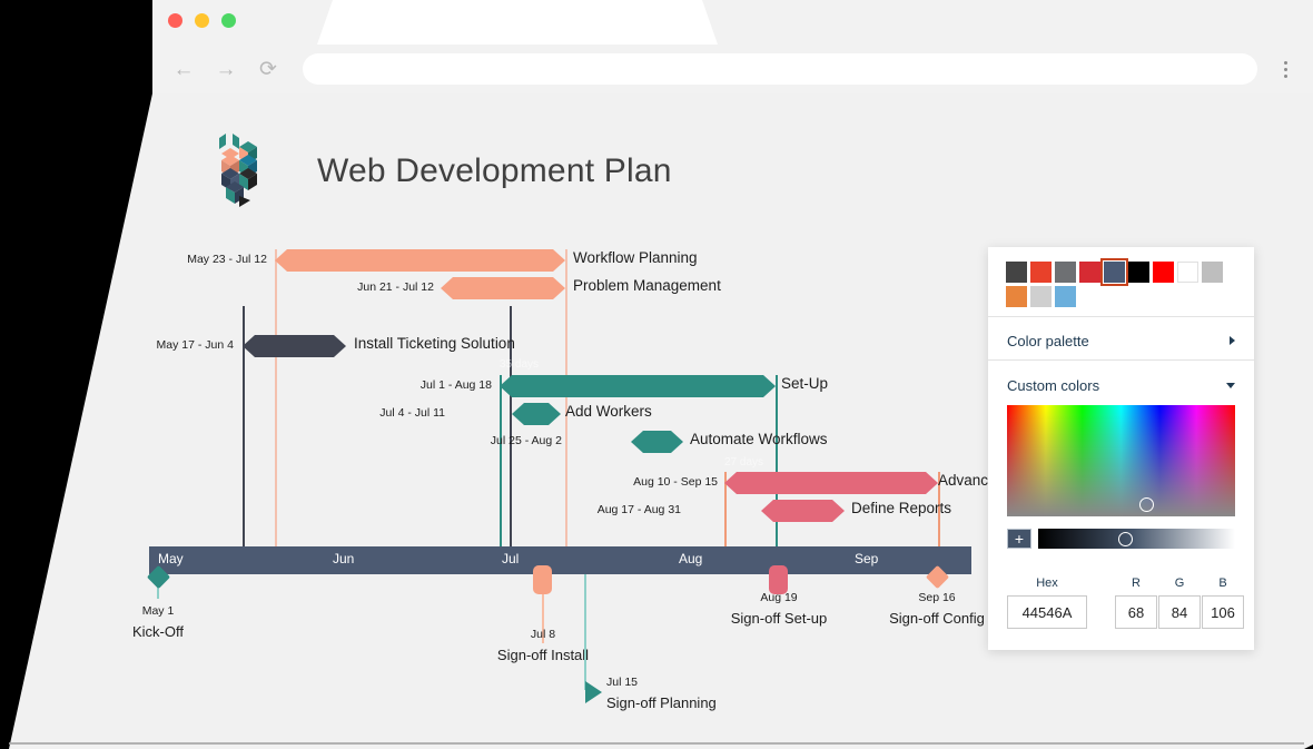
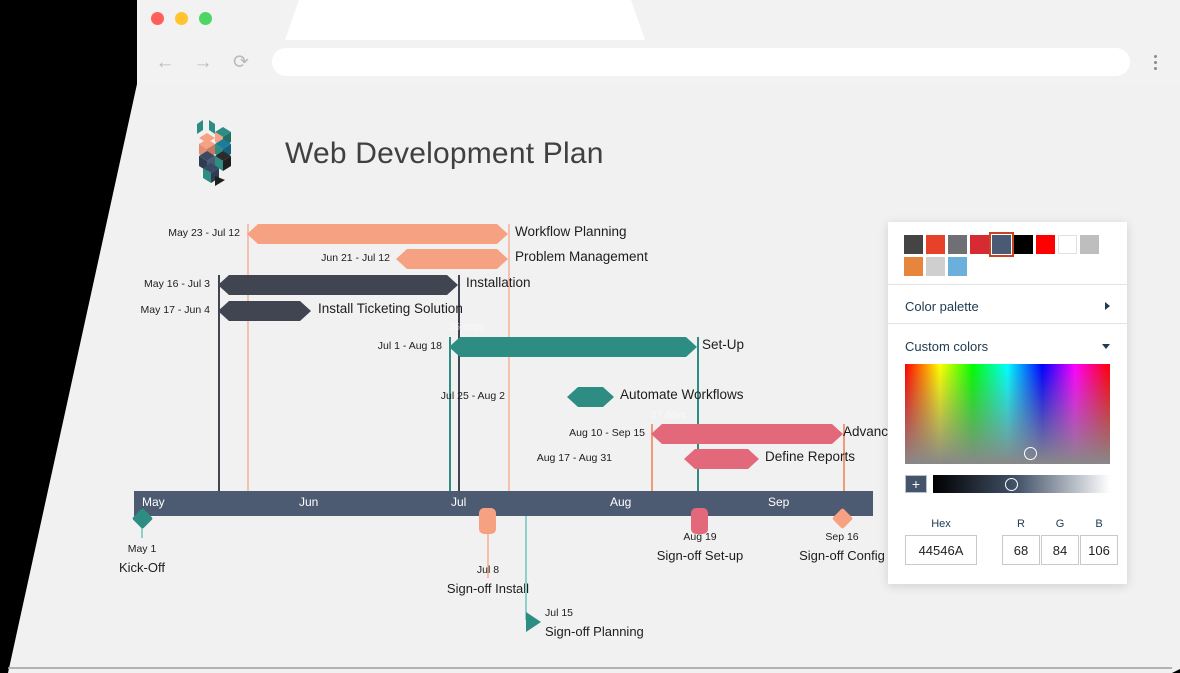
  ←
  →
  ⟳
  Web Development Plan
  35 days
  May 23 - Jul 12
  Workflow Planning
  Jun 21 - Jul 12
  Problem Management
+ May 16 - Jul 3
+ Installation
  May 17 - Jun 4
  Install Ticketing Solution
  Jul 1 - Aug 18
  Set-Up
- Jul 4 - Jul 11
- Add Workers
  Jul 25 - Aug 2
  Automate Workflows
  Aug 10 - Sep 15
  Advanc
  Aug 17 - Aug 31
  Define Reports
  May
  Jun
  Jul
  Aug
  Sep
  May 1
  Kick-Off
  Jul 8
  Sign-off Instal
  Jul 15
  Sign-off Planning
  Aug 19
  Sign-off Set-up
  Sep 16
  Sign-off Config
  Color palette
  Custom colors
  +
  Hex
  44546A
  R
  68
  G
  84
  B
  106
